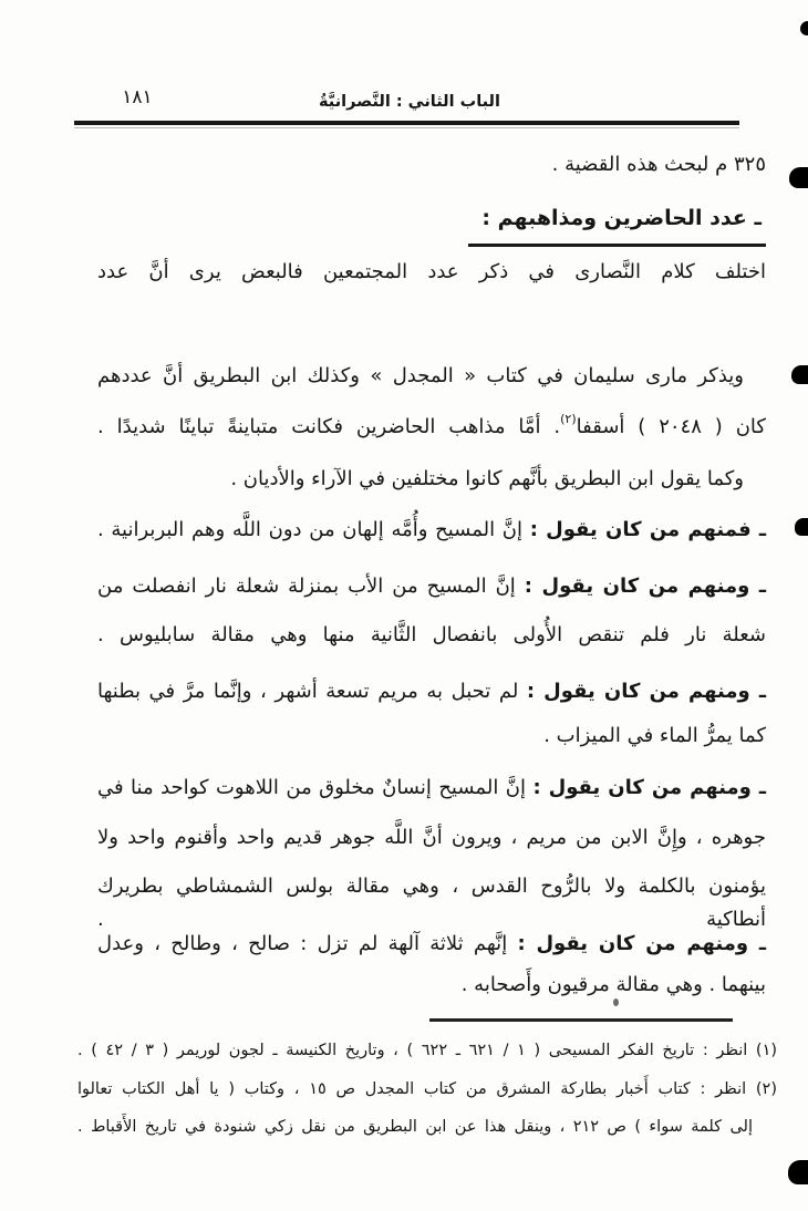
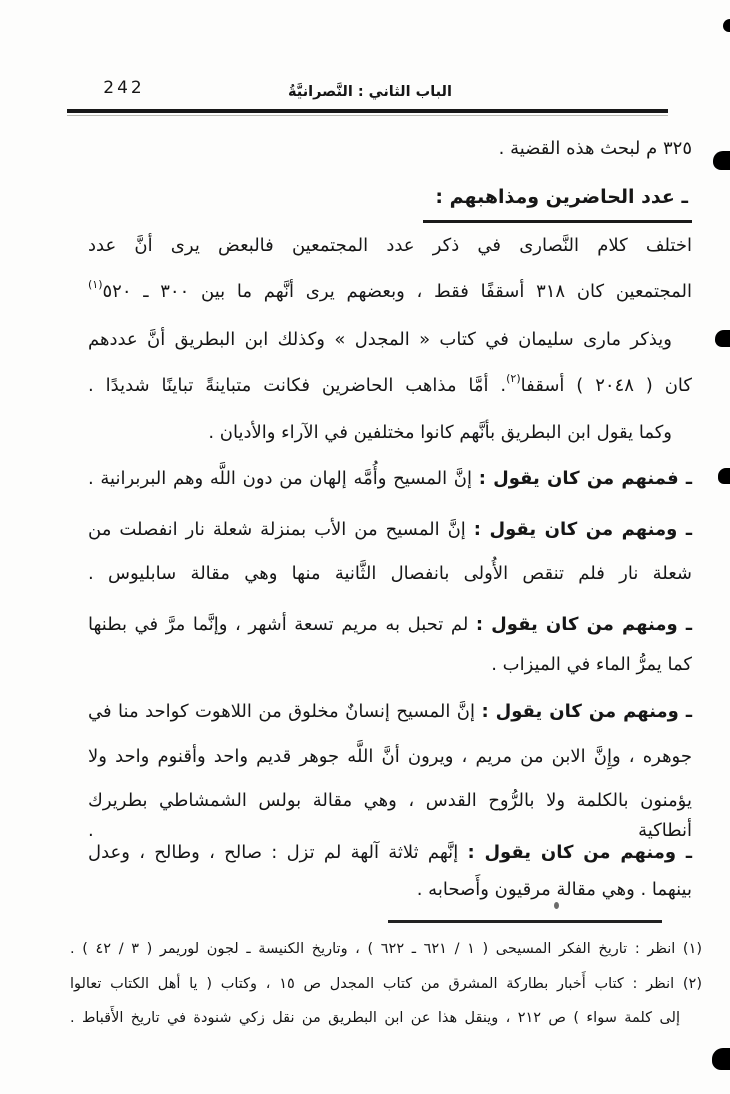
- ١٨١
+ 242
  الباب الثاني : النَّصرانيَّةُ
  ٣٢٥ م لبحث هذه القضية .
  ـ عدد الحاضرين ومذاهبهم :
  اختلف كلام النَّصارى في ذكر عدد المجتمعين فالبعض يرى أنَّ عدد
+ المجتمعين كان ٣١٨ أسقفًا فقط ، وبعضهم يرى أنَّهم ما بين ٣٠٠ ـ ٥٢٠(١)
  ويذكر مارى سليمان في كتاب « المجدل » وكذلك ابن البطريق أنَّ عددهم
  كان ( ٢٠٤٨ ) أسقفا(٢). أمَّا مذاهب الحاضرين فكانت متباينةً تباينًا شديدًا .
  وكما يقول ابن البطريق بأنَّهم كانوا مختلفين في الآراء والأديان .
  ـ فمنهم من كان يقول : إنَّ المسيح وأُمَّه إلهان من دون اللَّه وهم البربرانية .
  ـ ومنهم من كان يقول : إنَّ المسيح من الأب بمنزلة شعلة نار انفصلت من
  شعلة نار فلم تنقص الأُولى بانفصال الثَّانية منها وهي مقالة سابليوس .
  ـ ومنهم من كان يقول : لم تحبل به مريم تسعة أشهر ، وإنَّما مرَّ في بطنها
  كما يمرُّ الماء في الميزاب .
  ـ ومنهم من كان يقول : إنَّ المسيح إنسانٌ مخلوق من اللاهوت كواحد منا في
  جوهره ، وإِنَّ الابن من مريم ، ويرون أنَّ اللَّه جوهر قديم واحد وأقنوم واحد ولا
  يؤمنون بالكلمة ولا بالرُّوح القدس ، وهي مقالة بولس الشمشاطي بطريرك أنطاكية .
  ـ ومنهم من كان يقول : إنَّهم ثلاثة آلهة لم تزل : صالح ، وطالح ، وعدل
  بينهما . وهي مقالة مرقيون وأَصحابه .
  (١) انظر : تاريخ الفكر المسيحى ( ١ / ٦٢١ ـ ٦٢٢ ) ، وتاريخ الكنيسة ـ لجون لوريمر ( ٣ / ٤٢ ) .
  (٢) انظر : كتاب أَخبار بطاركة المشرق من كتاب المجدل ص ١٥ ، وكتاب ( يا أهل الكتاب تعالوا
  إلى كلمة سواء ) ص ٢١٢ ، وينقل هذا عن ابن البطريق من نقل زكي شنودة في تاريخ الأَقباط .
